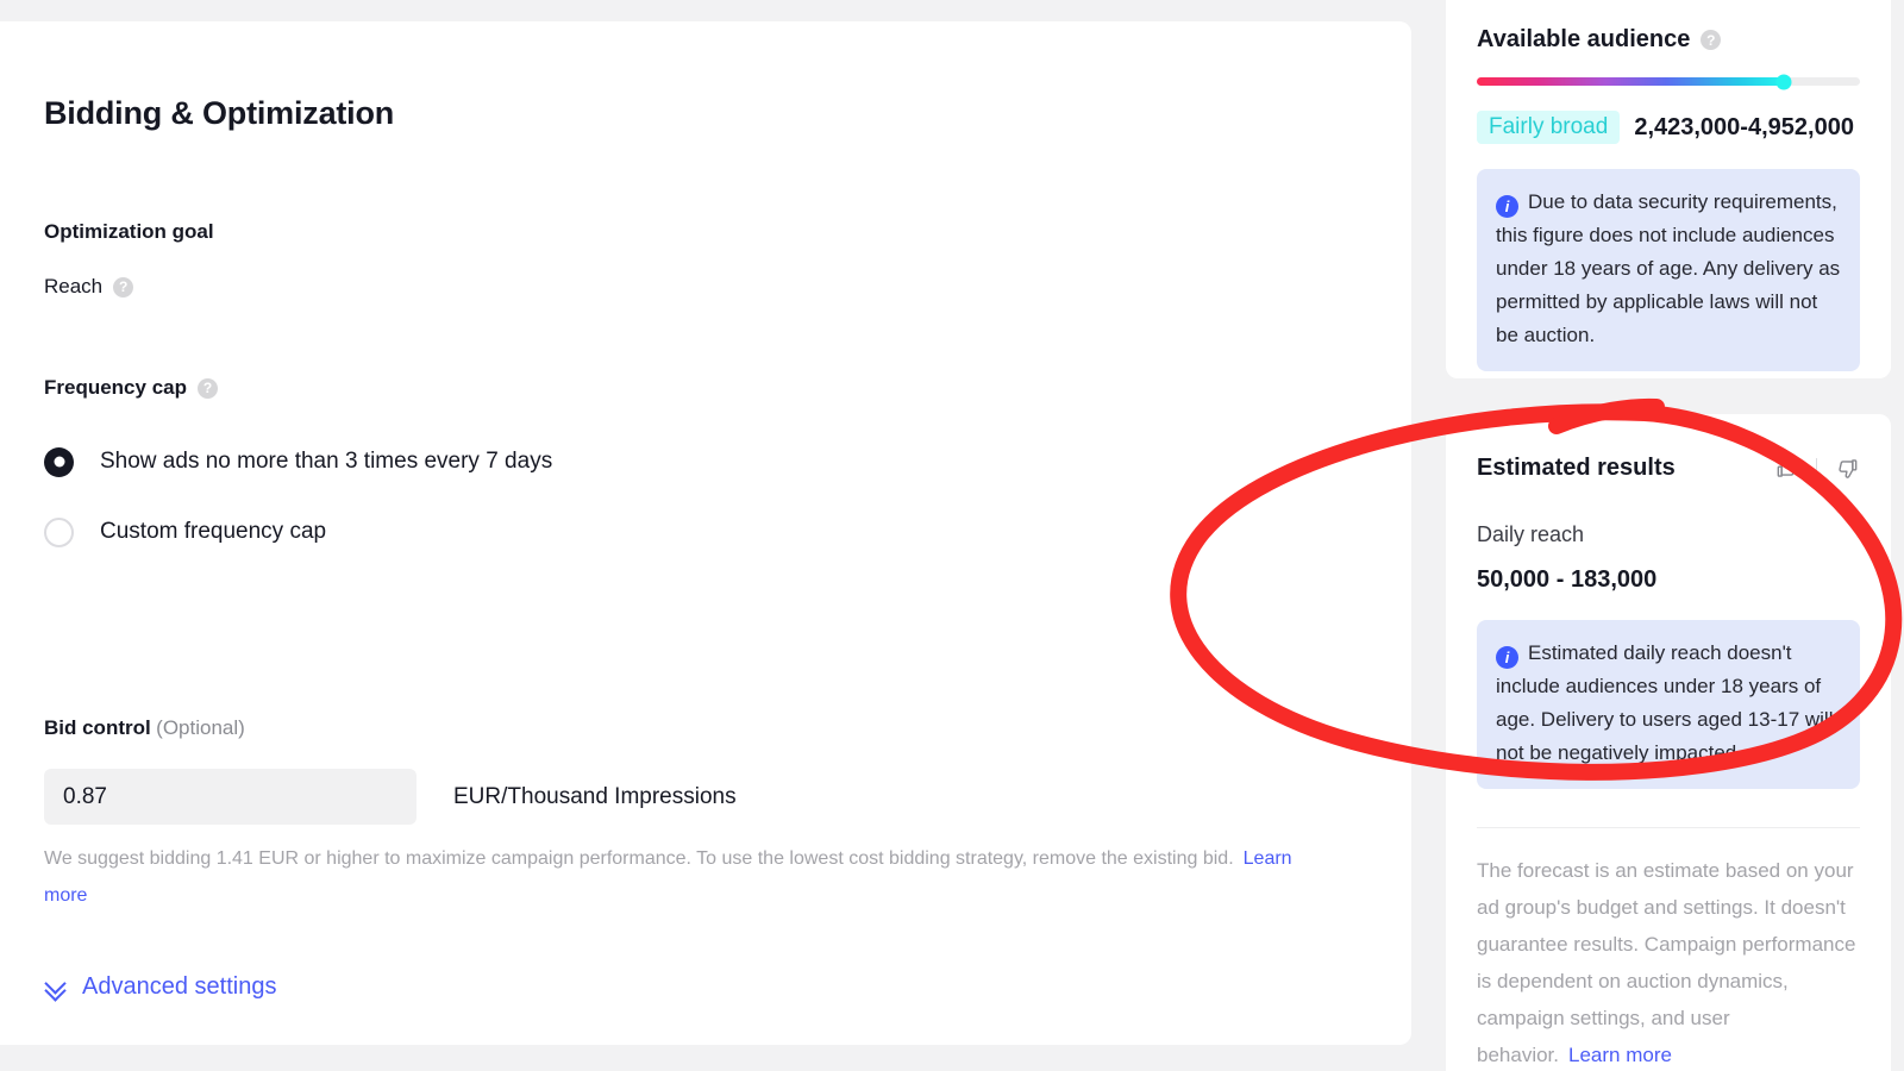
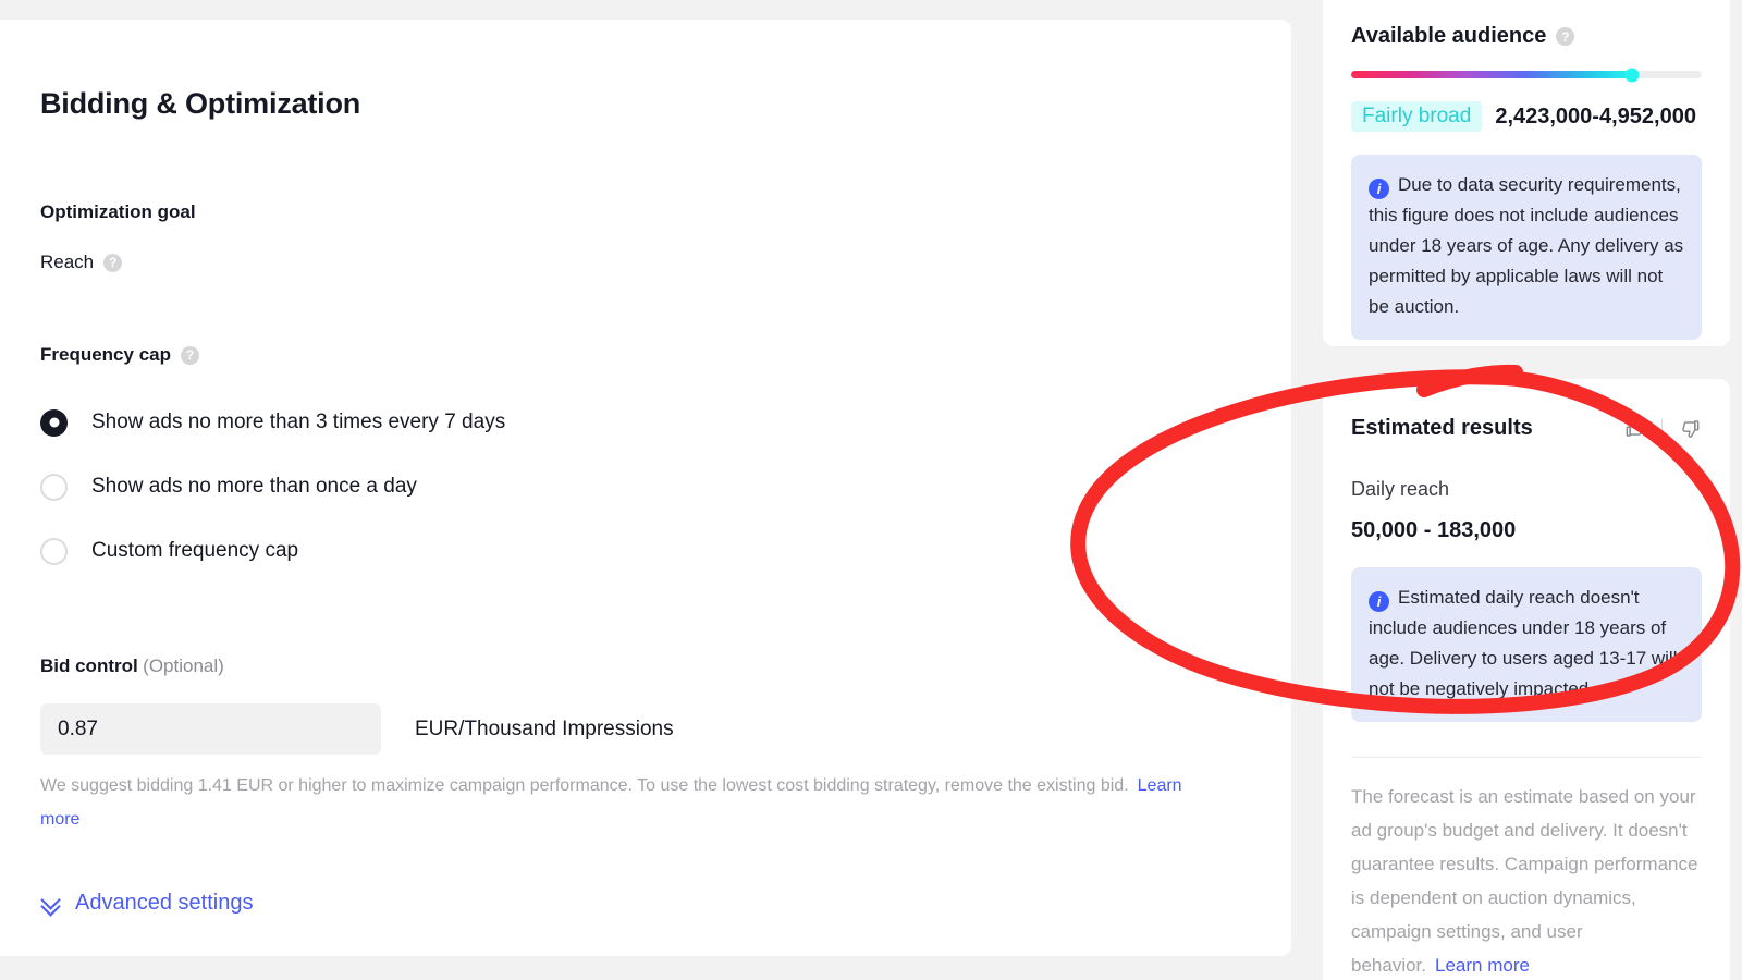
  Bidding & Optimization
  Optimization goal
  Reach
  ?
  Frequency cap
  ?
  Show ads no more than 3 times every 7 days
+ Show ads no more than once a day
  Custom frequency cap
  Bid control (Optional)
  0.87
  EUR/Thousand Impressions
  We suggest bidding 1.41 EUR or higher to maximize campaign performance. To use the lowest cost bidding strategy, remove the existing bid. Learn more
  Advanced settings
  Available audience
  ?
  Fairly broad
  2,423,000-4,952,000
  i Due to data security requirements, this figure does not include audiences under 18 years of age. Any delivery as permitted by applicable laws will not be auction.
  Estimated results
  Daily reach
  50,000 - 183,000
  i Estimated daily reach doesn't include audiences under 18 years of age. Delivery to users aged 13-17 wi not be negatively impacte
- The forecast is an estimate based on your ad group's budget and settings. It doesn't guarantee results. Campaign performance is dependent on auction dynamics, campaign settings, and user behavior. Learn more
+ The forecast is an estimate based on your ad group's budget and delivery. It doesn't guarantee results. Campaign performance is dependent on auction dynamics, campaign settings, and user behavior. Learn more
